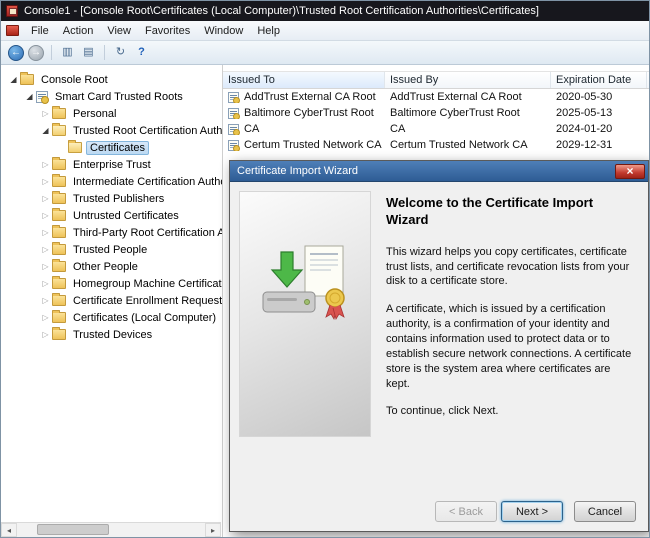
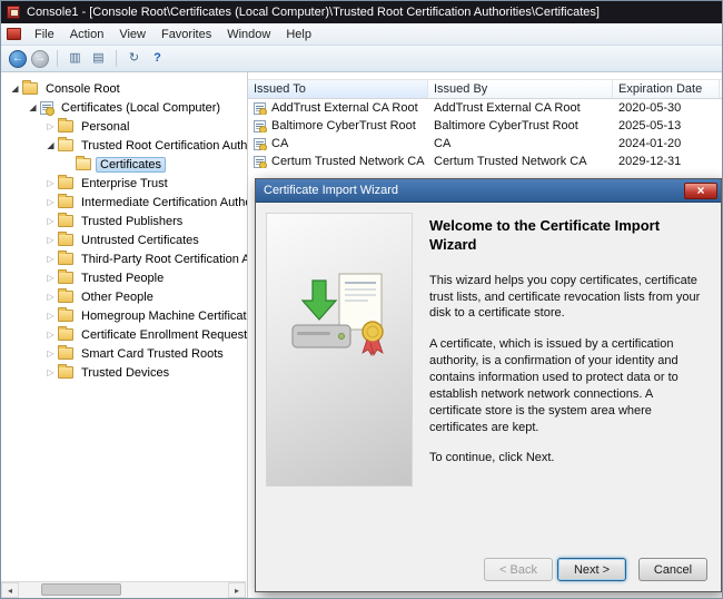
  Console1 - [Console Root\Certificates (Local Computer)\Trusted Root Certification Authorities\Certificates]
  File
  Action
  View
  Favorites
  Window
  Help
  ←
  →
  ▥
  ▤
  ↻
  ?
  ◢
  Console Root
  ◢
- Smart Card Trusted Roots
+ Certificates (Local Computer)
  ▷
  Personal
  ◢
  Trusted Root Certification Auth
  Certificates
  ▷
  Enterprise Trust
  ▷
  Intermediate Certification Auth
  ▷
  Trusted Publishers
  ▷
  Untrusted Certificates
  ▷
  Third-Party Root Certification A
  ▷
  Trusted People
  ▷
  Other People
  ▷
  Homegroup Machine Certificat
  ▷
  Certificate Enrollment Request
  ▷
- Certificates (Local Computer)
+ Smart Card Trusted Roots
  ▷
  Trusted Devices
  ◂
  ▸
  Issued To
  Issued By
  Expiration Date
  AddTrust External CA Root
  AddTrust External CA Root
  2020-05-30
  Baltimore CyberTrust Root
  Baltimore CyberTrust Root
  2025-05-13
  CA
  CA
  2024-01-20
  Certum Trusted Network CA
  Certum Trusted Network CA
  2029-12-31
  Certificate Import Wizard
  ×
  Welcome to the Certificate Import Wizard
  This wizard helps you copy certificates, certificate trust lists, and certificate revocation lists from your disk to a certificate store.
- A certificate, which is issued by a certification authority, is a confirmation of your identity and contains information used to protect data or to establish secure network connections. A certificate store is the system area where certificates are kept.
+ A certificate, which is issued by a certification authority, is a confirmation of your identity and contains information used to protect data or to establish network network connections. A certificate store is the system area where certificates are kept.
  To continue, click Next.
  < Back
  Next >
  Cancel
